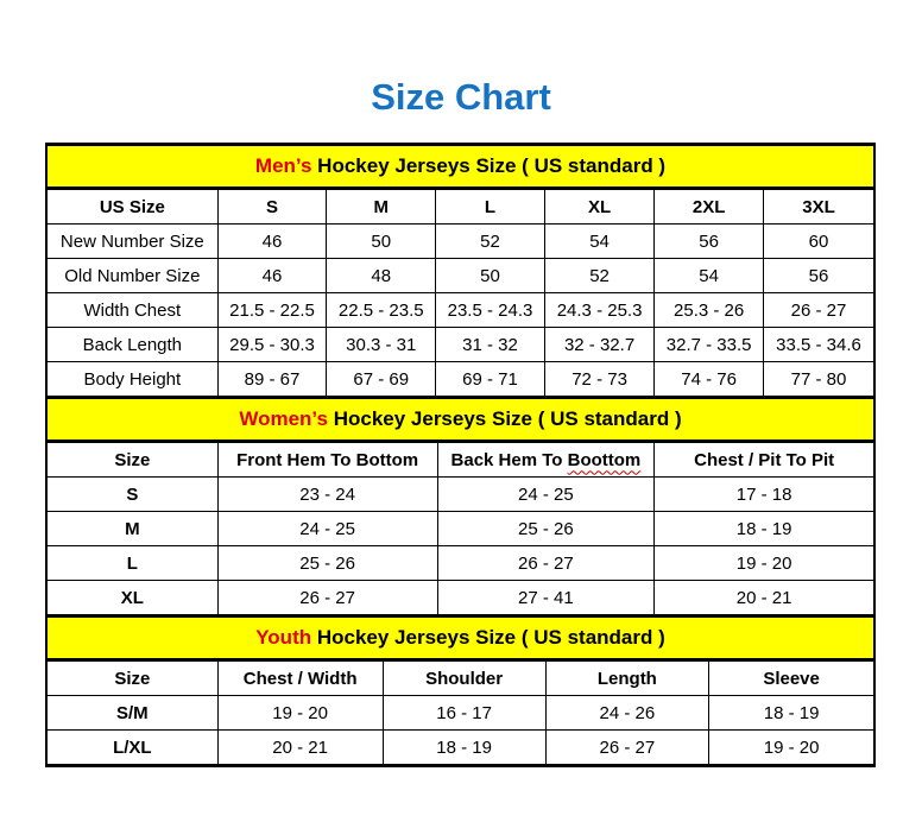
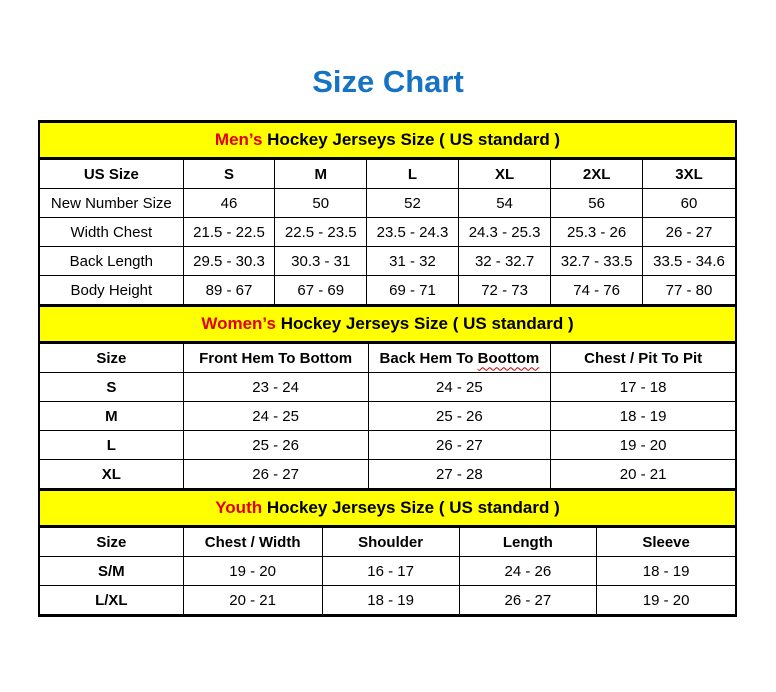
  Size Chart
  Men’s
  Hockey Jerseys Size ( US standard )
  US Size	S	M	L	XL	2XL	3XL
  New Number Size	46	50	52	54	56	60
- Old Number Size	46	48	50	52	54	56
  Width Chest	21.5 - 22.5	22.5 - 23.5	23.5 - 24.3	24.3 - 25.3	25.3 - 26	26 - 27
  Back Length	29.5 - 30.3	30.3 - 31	31 - 32	32 - 32.7	32.7 - 33.5	33.5 - 34.6
  Body Height	89 - 67	67 - 69	69 - 71	72 - 73	74 - 76	77 - 80
  Women’s
  Hockey Jerseys Size ( US standard )
  Size	Front Hem To Bottom	Back Hem To Boottom	Chest / Pit To Pit
  S	23 - 24	24 - 25	17 - 18
  M	24 - 25	25 - 26	18 - 19
  L	25 - 26	26 - 27	19 - 20
- XL	26 - 27	27 - 41	20 - 21
+ XL	26 - 27	27 - 28	20 - 21
  Youth
  Hockey Jerseys Size ( US standard )
  Size	Chest / Width	Shoulder	Length	Sleeve
  S/M	19 - 20	16 - 17	24 - 26	18 - 19
  L/XL	20 - 21	18 - 19	26 - 27	19 - 20
